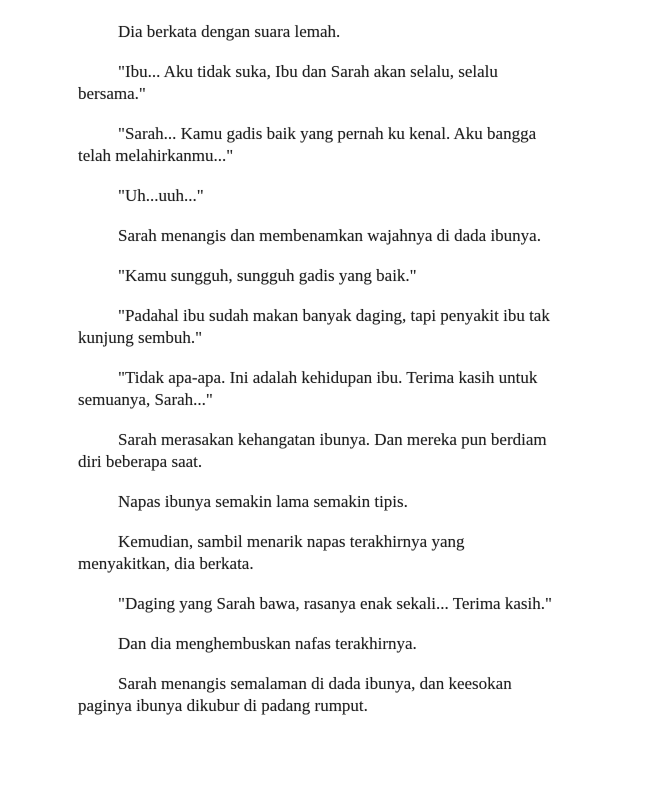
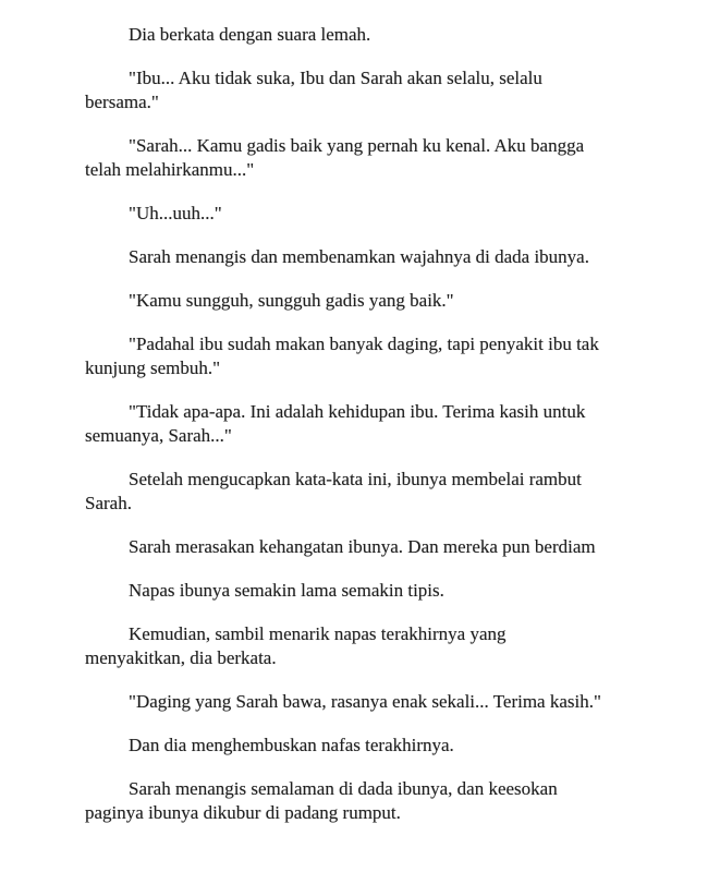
  Dia berkata dengan suara lemah.
  "Ibu... Aku tidak suka, Ibu dan Sarah akan selalu, selalu
  bersama."
  "Sarah... Kamu gadis baik yang pernah ku kenal. Aku bangga
  telah melahirkanmu..."
  "Uh...uuh..."
  Sarah menangis dan membenamkan wajahnya di dada ibunya.
  "Kamu sungguh, sungguh gadis yang baik."
  "Padahal ibu sudah makan banyak daging, tapi penyakit ibu tak
  kunjung sembuh."
  "Tidak apa-apa. Ini adalah kehidupan ibu. Terima kasih untuk
  semuanya, Sarah..."
+ Setelah mengucapkan kata-kata ini, ibunya membelai rambut
+ Sarah.
  Sarah merasakan kehangatan ibunya. Dan mereka pun berdiam
- diri beberapa saat.
  Napas ibunya semakin lama semakin tipis.
  Kemudian, sambil menarik napas terakhirnya yang
  menyakitkan, dia berkata.
  "Daging yang Sarah bawa, rasanya enak sekali... Terima kasih."
  Dan dia menghembuskan nafas terakhirnya.
  Sarah menangis semalaman di dada ibunya, dan keesokan
  paginya ibunya dikubur di padang rumput.
